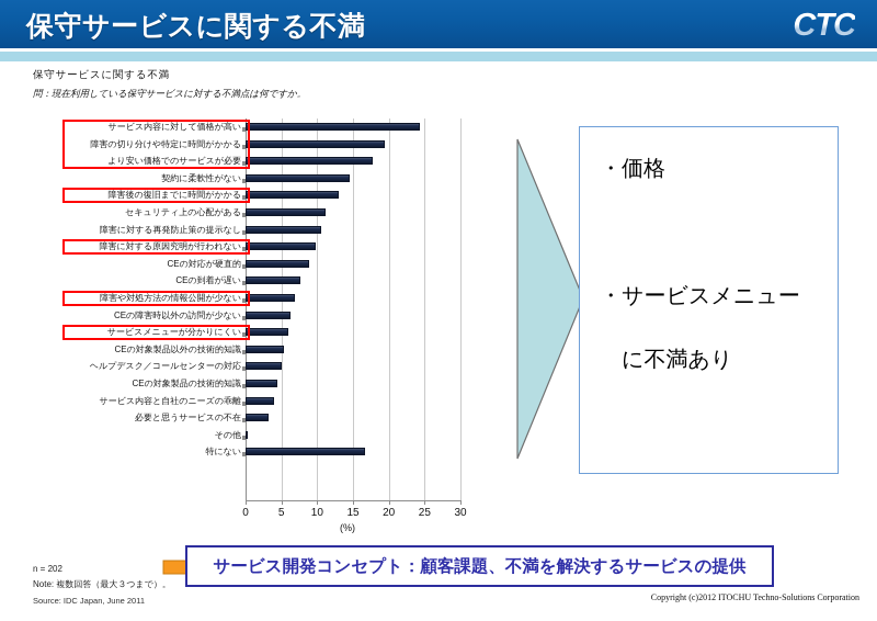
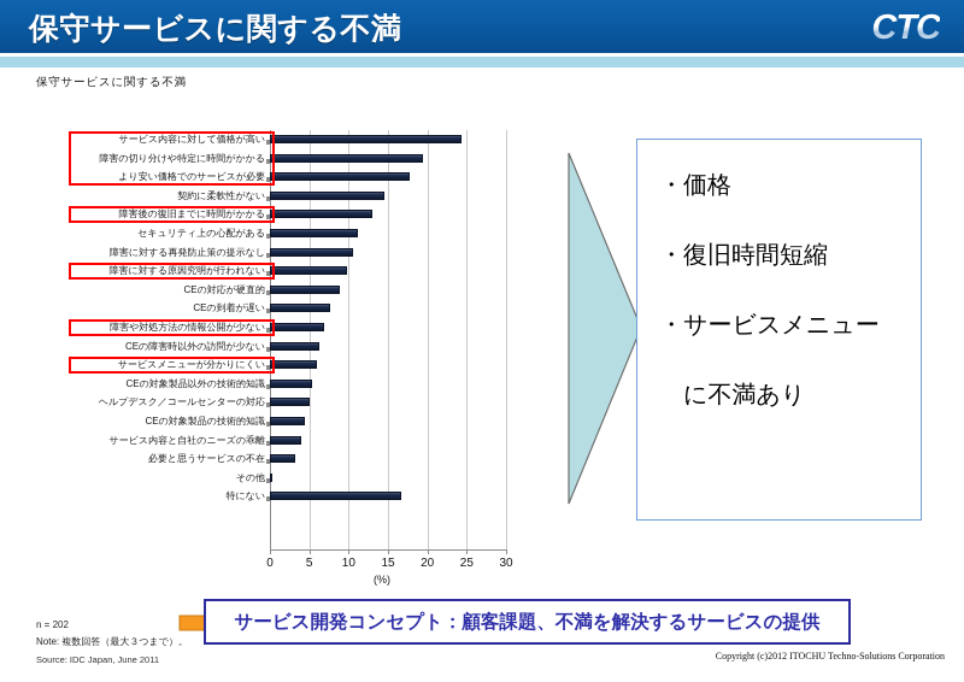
  保守サービスに関する不満
  CTC
  保守サービスに関する不満
- 問：現在利用している保守サービスに対する不満点は何ですか。
  サービス内容に対して価格が高い
  障害の切り分けや特定に時間がかかる
  より安い価格でのサービスが必要
  契約に柔軟性がない
  障害後の復旧までに時間がかかる
  セキュリティ上の心配がある
  障害に対する再発防止策の提示なし
  障害に対する原因究明が行われない
  CEの対応が硬直的
  CEの到着が遅い
  障害や対処方法の情報公開が少ない
  CEの障害時以外の訪問が少ない
  サービスメニューが分かりにくい
  CEの対象製品以外の技術的知識
  ヘルプデスク／コールセンターの対応
  CEの対象製品の技術的知識
  サービス内容と自社のニーズの乖離
  必要と思うサービスの不在
  その他
  特にない
  0
  5
  10
  15
  20
  25
  30
  (%)
  ・価格
+ ・復旧時間短縮
  ・サービスメニュー
  に不満あり
  n = 202
  Note: 複数回答（最大３つまで）。
  Source: IDC Japan, June 2011
  サービス開発コンセプト：顧客課題、不満を解決するサービスの提供
  Copyright (c)2012 ITOCHU Techno-Solutions Corporation
